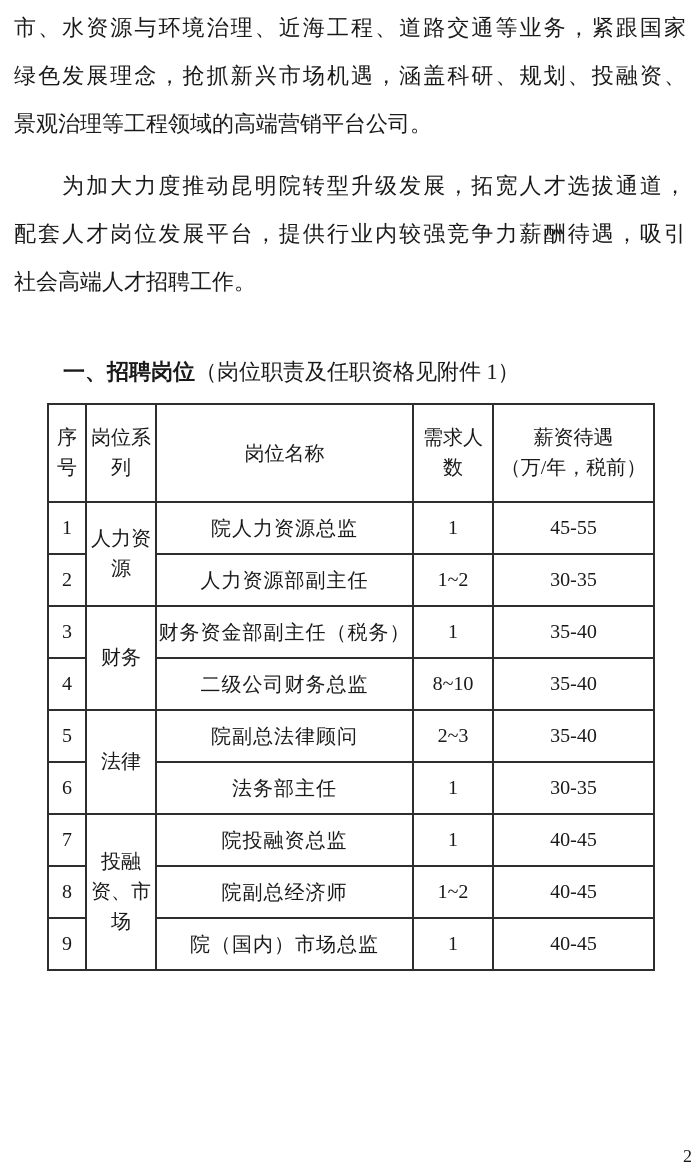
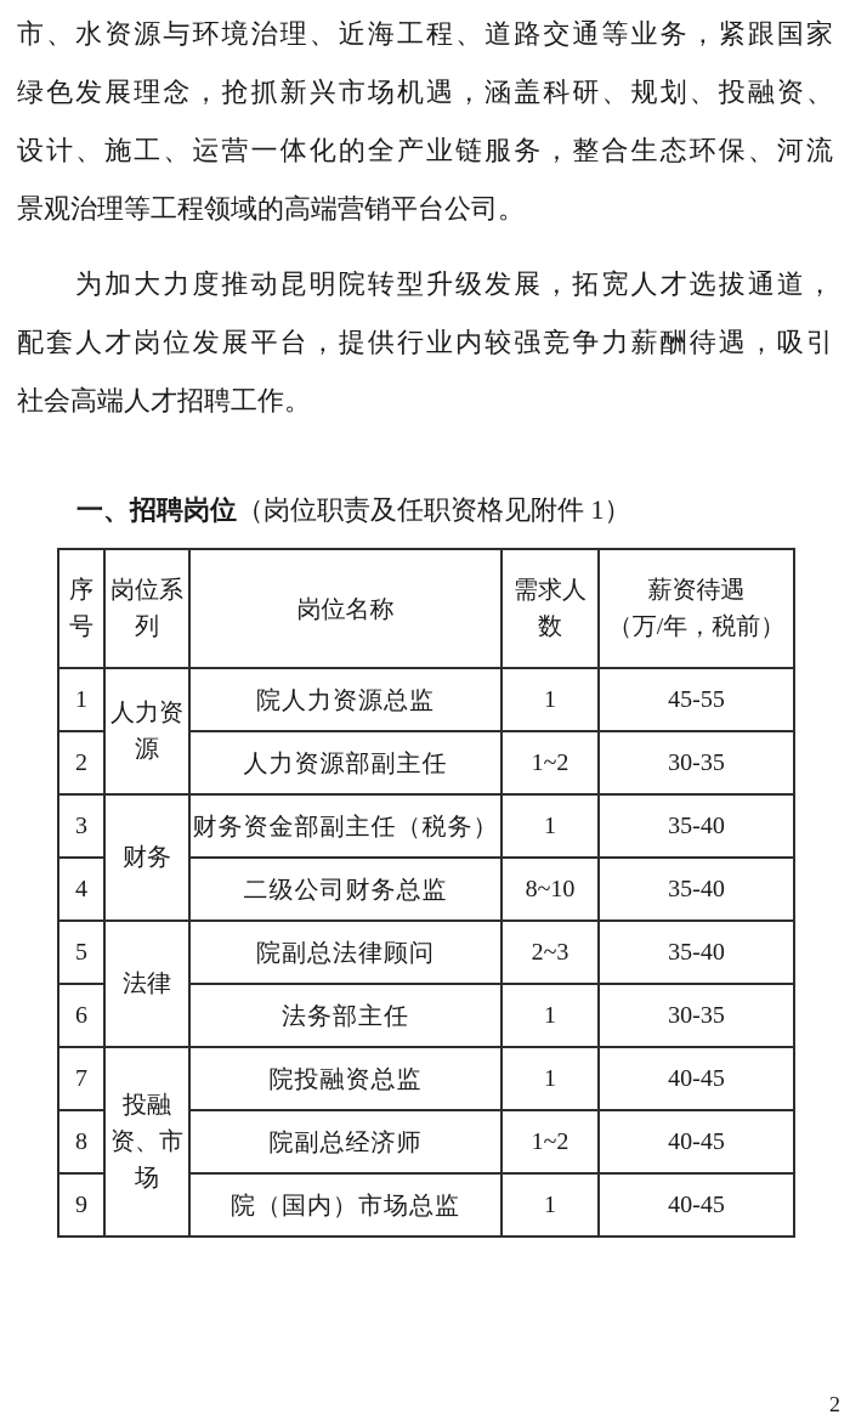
  市、水资源与环境治理、近海工程、道路交通等业务，紧跟国家
  绿色发展理念，抢抓新兴市场机遇，涵盖科研、规划、投融资、
+ 设计、施工、运营一体化的全产业链服务，整合生态环保、河流
  景观治理等工程领域的高端营销平台公司。
  为加大力度推动昆明院转型升级发展，拓宽人才选拔通道，
  配套人才岗位发展平台，提供行业内较强竞争力薪酬待遇，吸引
  社会高端人才招聘工作。
  一、招聘岗位（岗位职责及任职资格见附件 1）
  序号	岗位系列	岗位名称	需求人数	薪资待遇 （万/年，税前）
  1	人力资源	院人力资源总监	1	45-55
  2	人力资源部副主任	1~2	30-35
  3	财务	财务资金部副主任（税务）	1	35-40
  4	二级公司财务总监	8~10	35-40
  5	法律	院副总法律顾问	2~3	35-40
  6	法务部主任	1	30-35
  7	投融资、市场	院投融资总监	1	40-45
  8	院副总经济师	1~2	40-45
  9	院（国内）市场总监	1	40-45
  2
